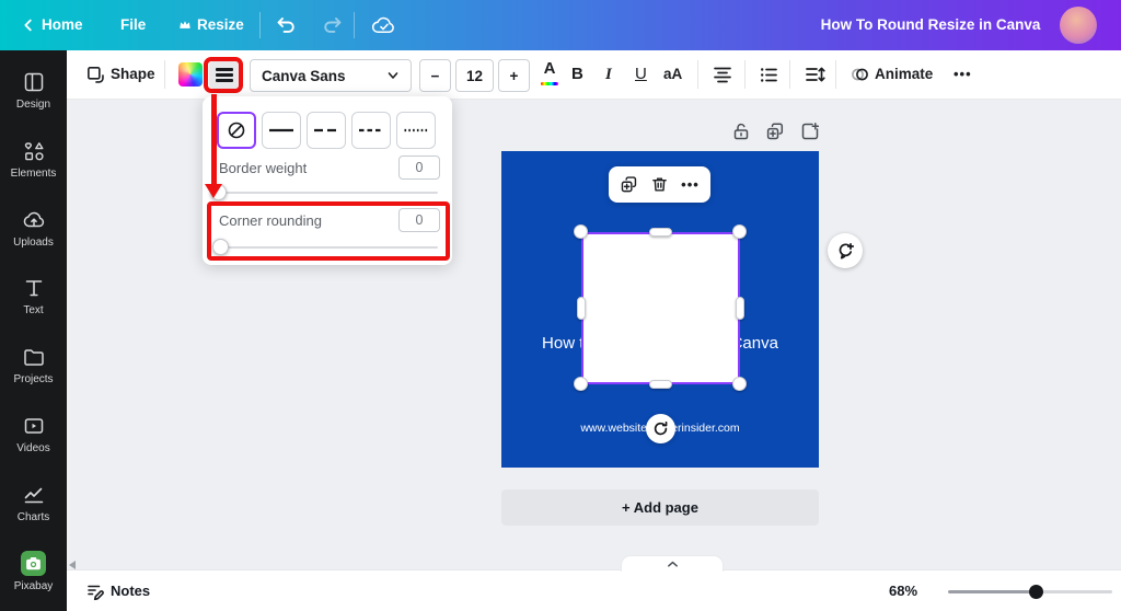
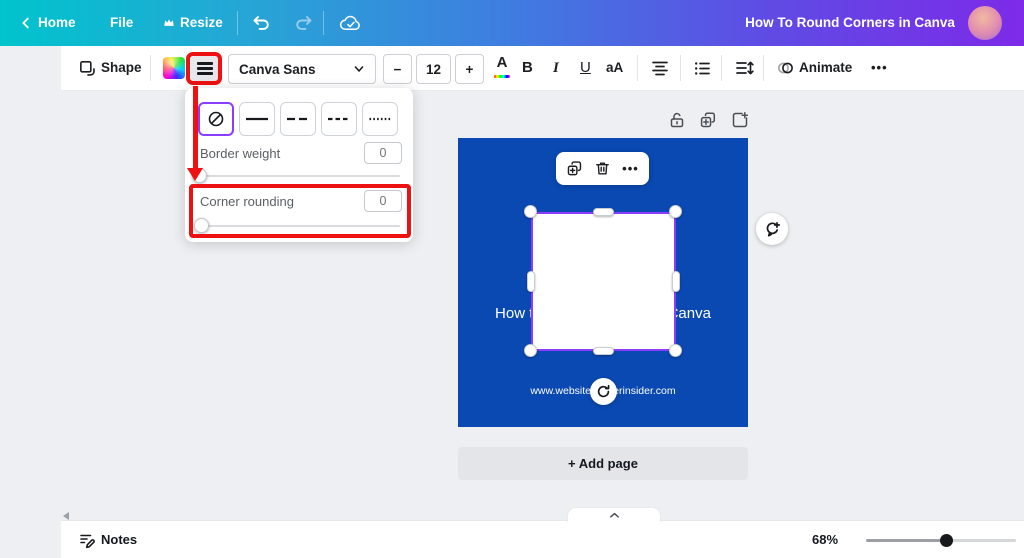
  Home
  File
  Resize
- How To Round Resize in Canva
+ How To Round Corners in Canva
- Design
- Elements
- Uploads
- Text
- Projects
- Videos
- Charts
- Pixabay
  Shape
  Canva Sans
  −
  12
  +
  A
  B
  I
  U
  aA
  Animate
  •••
  Border weight
  0
  Corner rounding
  0
  www.websiterinsider.com
  •••
  + Add page
  Notes
  68%
